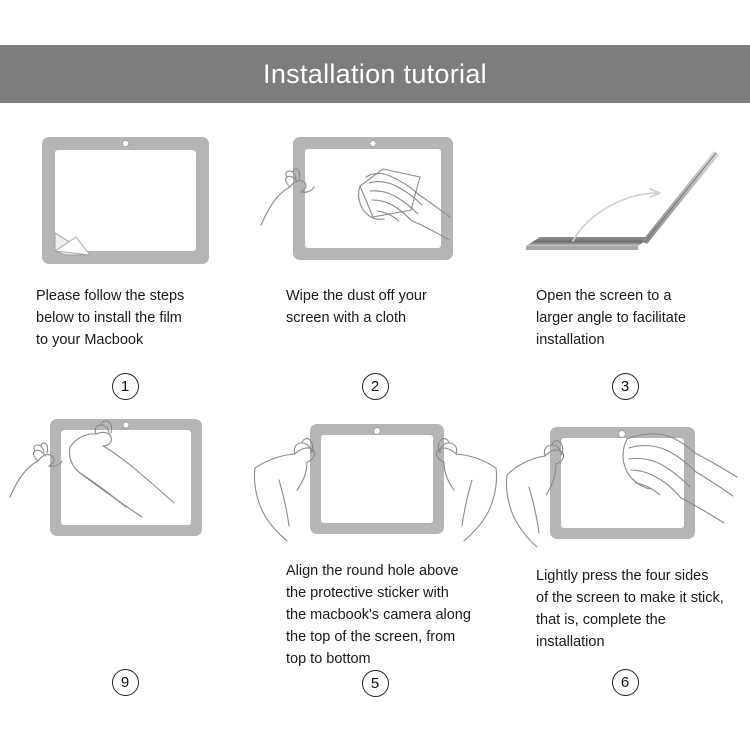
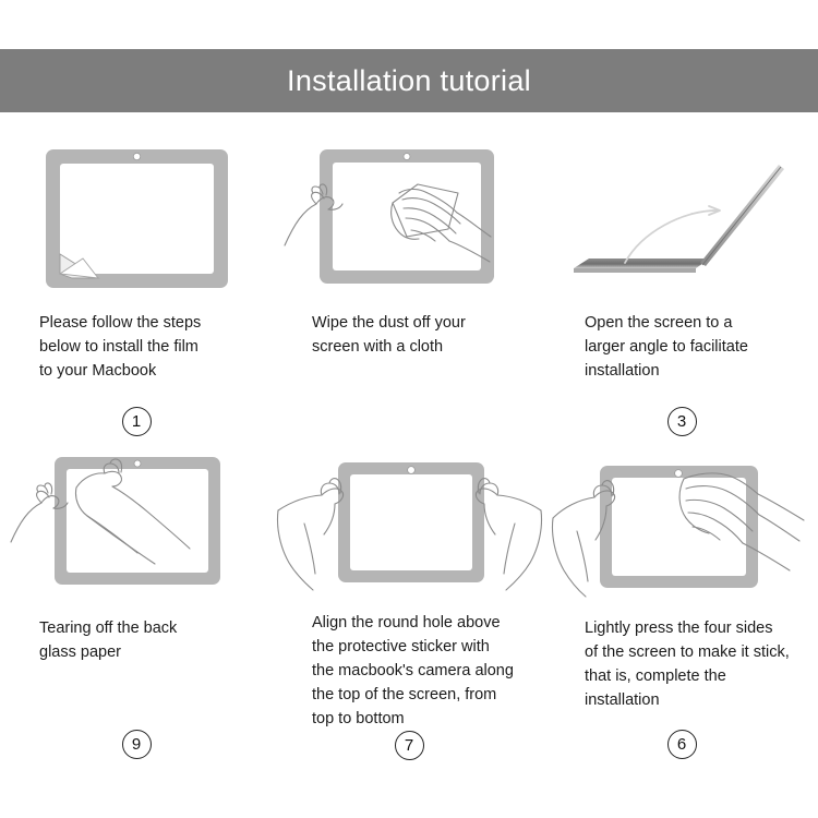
  Installation tutorial
  Please follow the steps
  below to install the film
  to your Macbook
  1
  Wipe the dust off your
  screen with a cloth
- 2
  Open the screen to a
  larger angle to facilitate
  installation
  3
+ Tearing off the back
+ glass paper
  9
  Align the round hole above
  the protective sticker with
  the macbook's camera along
  the top of the screen, from
  top to bottom
- 5
+ 7
  Lightly press the four sides
  of the screen to make it stick,
  that is, complete the installation
  6
